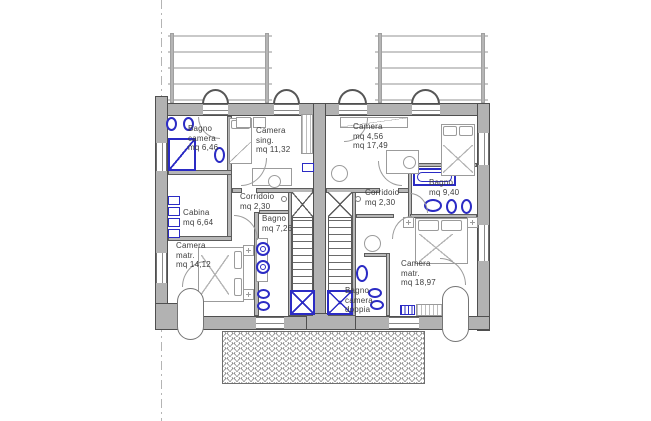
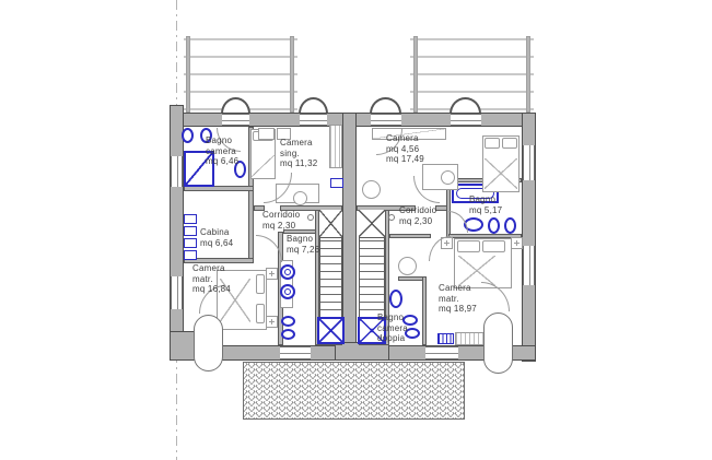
  Bagno
  camera
  mq 6,46
  Camera
  sing.
  mq 11,32
  Camera
  mq 4,56
  mq 17,49
  Corridoio
  mq 2,30
  Corridoio
  mq 2,30
  Cabina
  mq 6,64
  Bagno
  mq 7,26
  Bagno
- mq 9,40
+ mq 5,17
  Camera
  matr.
- mq 14,12
+ mq 16,84
  Camera
  matr.
  mq 18,97
  Bagno
  camera
  doppia
